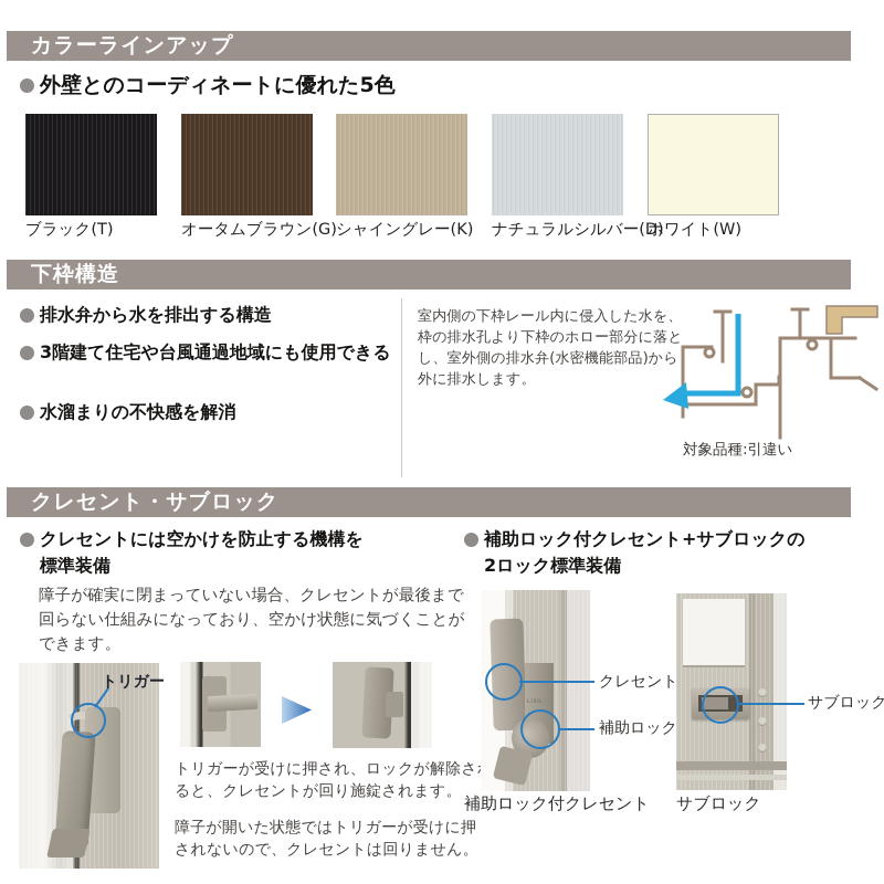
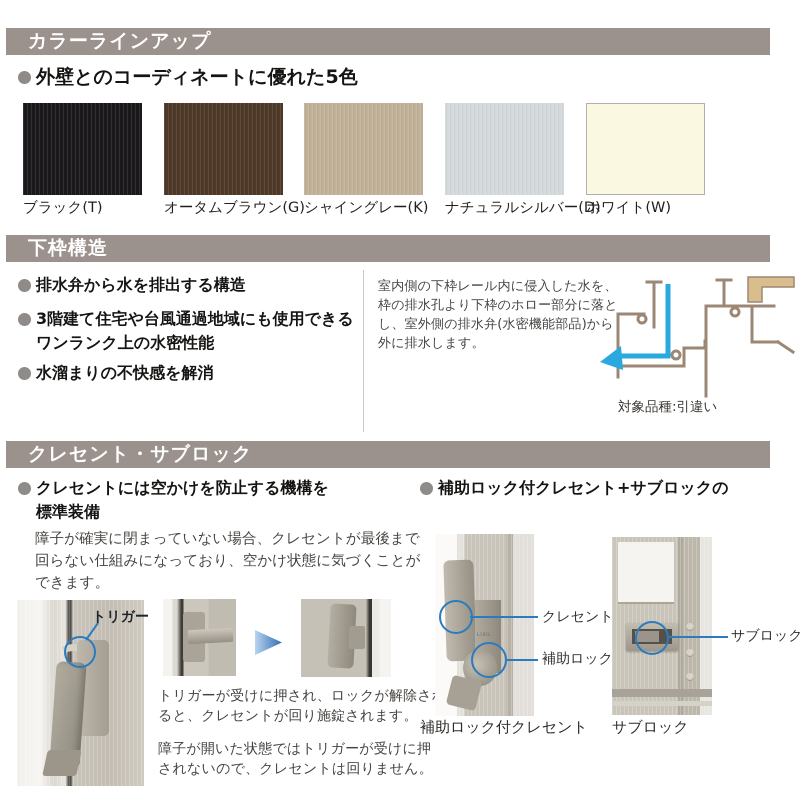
  カラーラインアップ
  外壁とのコーディネートに優れた5色
  ブラック(T)
  オータムブラウン(G)
  シャイングレー(K)
  ナチュラルシルバー(D)
  ホワイト(W)
  下枠構造
  排水弁から水を排出する構造
  3階建て住宅や台風通過地域にも使用できる
+ ワンランク上の水密性能
  水溜まりの不快感を解消
  室内側の下枠レール内に侵入した水を、
  枠の排水孔より下枠のホロー部分に落と
  し、室外側の排水弁(水密機能部品)から
  外に排水します。
  対象品種:引違い
  クレセント・サブロック
  クレセントには空かけを防止する機構を
  標準装備
  障子が確実に閉まっていない場合、クレセントが最後まで
  回らない仕組みになっており、空かけ状態に気づくことが
  できます。
  補助ロック付クレセント+サブロックの
- 2ロック標準装備
  トリガー
  トリガーが受けに押され、ロックが解除さ
  ると、クレセントが回り施錠されます。
  障子が開いた状態ではトリガーが受けに押
  されないので、クレセントは回りません。
  クレセント
  補助ロック
  サブロック
  補助ロック付クレセント
  サブロック
